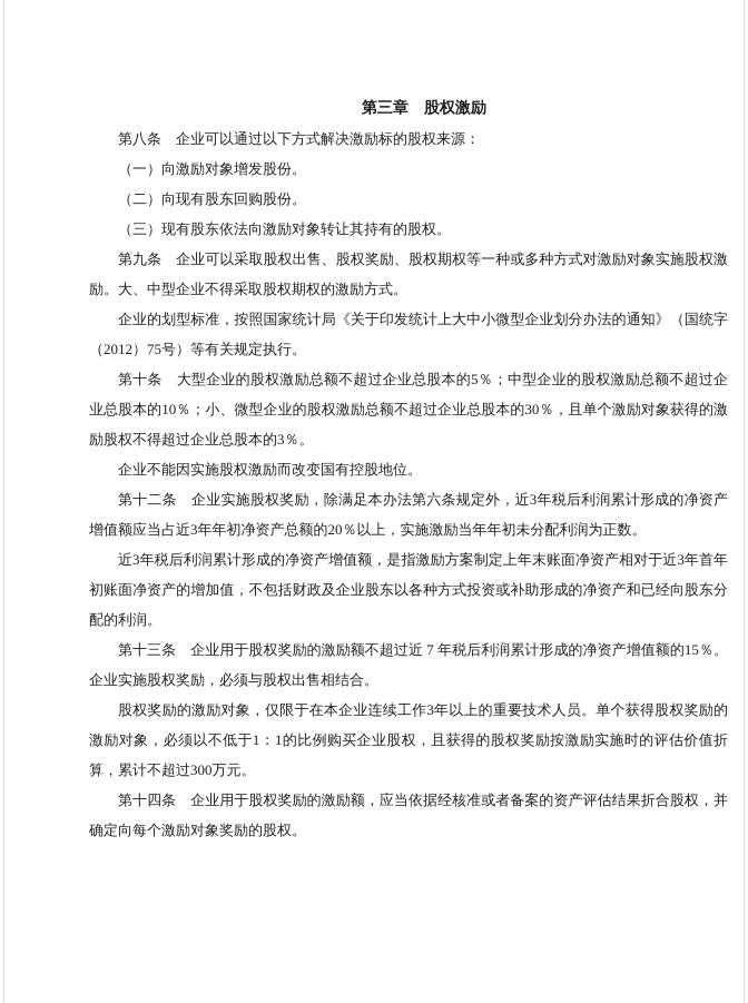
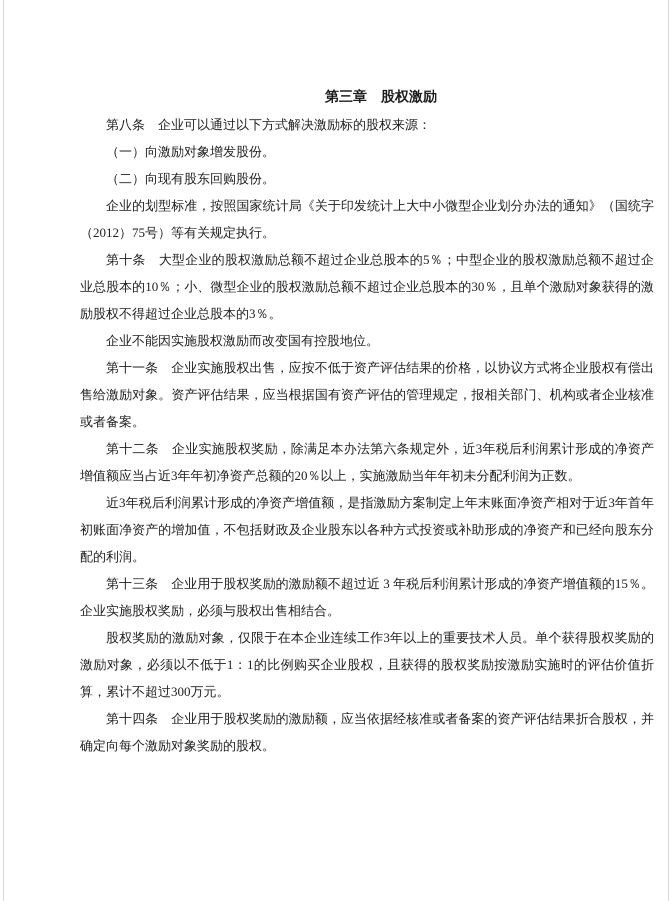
  第三章 股权激励
  第八条 企业可以通过以下方式解决激励标的股权来源：
  （一）向激励对象增发股份。
  （二）向现有股东回购股份。
- （三）现有股东依法向激励对象转让其持有的股权。
- 第九条 企业可以采取股权出售、股权奖励、股权期权等一种或多种方式对激励对象实施股权激励。大、中型企业不得采取股权期权的激励方式。
  企业的划型标准，按照国家统计局《关于印发统计上大中小微型企业划分办法的通知》（国统字（2012）75号）等有关规定执行。
  第十条 大型企业的股权激励总额不超过企业总股本的5％；中型企业的股权激励总额不超过企业总股本的10％；小、微型企业的股权激励总额不超过企业总股本的30％，且单个激励对象获得的激励股权不得超过企业总股本的3％。
  企业不能因实施股权激励而改变国有控股地位。
+ 第十一条 企业实施股权出售，应按不低于资产评估结果的价格，以协议方式将企业股权有偿出售给激励对象。资产评估结果，应当根据国有资产评估的管理规定，报相关部门、机构或者企业核准或者备案。
  第十二条 企业实施股权奖励，除满足本办法第六条规定外，近3年税后利润累计形成的净资产增值额应当占近3年年初净资产总额的20％以上，实施激励当年年初未分配利润为正数。
  近3年税后利润累计形成的净资产增值额，是指激励方案制定上年末账面净资产相对于近3年首年初账面净资产的增加值，不包括财政及企业股东以各种方式投资或补助形成的净资产和已经向股东分配的利润。
- 第十三条 企业用于股权奖励的激励额不超过近 7 年税后利润累计形成的净资产增值额的15％。企业实施股权奖励，必须与股权出售相结合。
+ 第十三条 企业用于股权奖励的激励额不超过近 3 年税后利润累计形成的净资产增值额的15％。企业实施股权奖励，必须与股权出售相结合。
  股权奖励的激励对象，仅限于在本企业连续工作3年以上的重要技术人员。单个获得股权奖励的激励对象，必须以不低于1：1的比例购买企业股权，且获得的股权奖励按激励实施时的评估价值折算，累计不超过300万元。
  第十四条 企业用于股权奖励的激励额，应当依据经核准或者备案的资产评估结果折合股权，并确定向每个激励对象奖励的股权。
